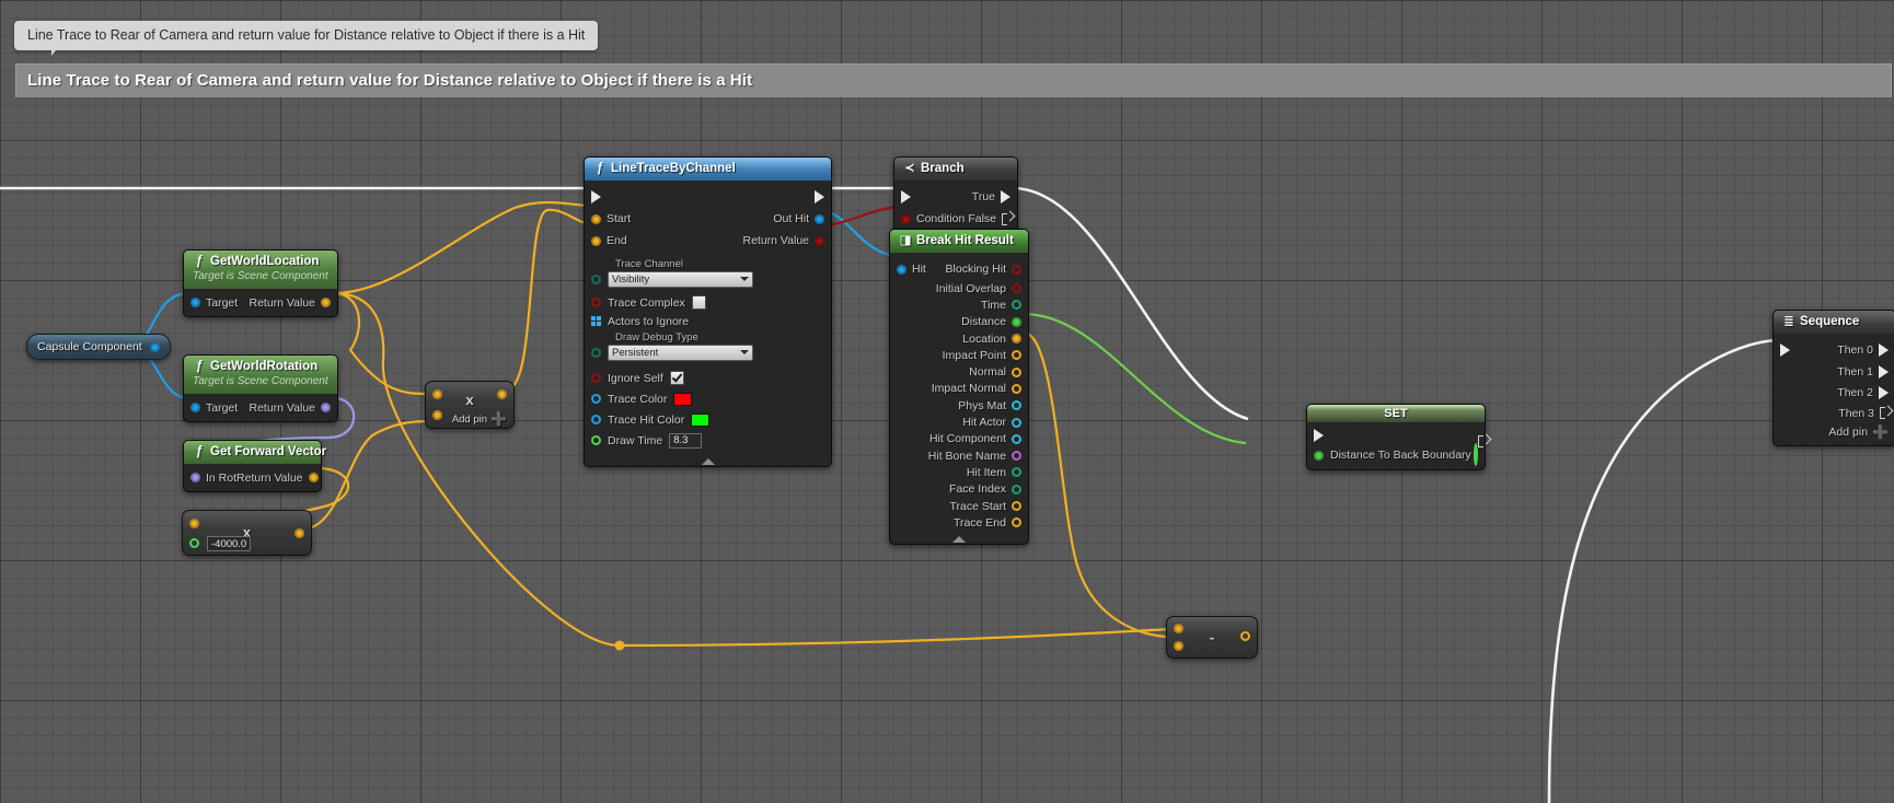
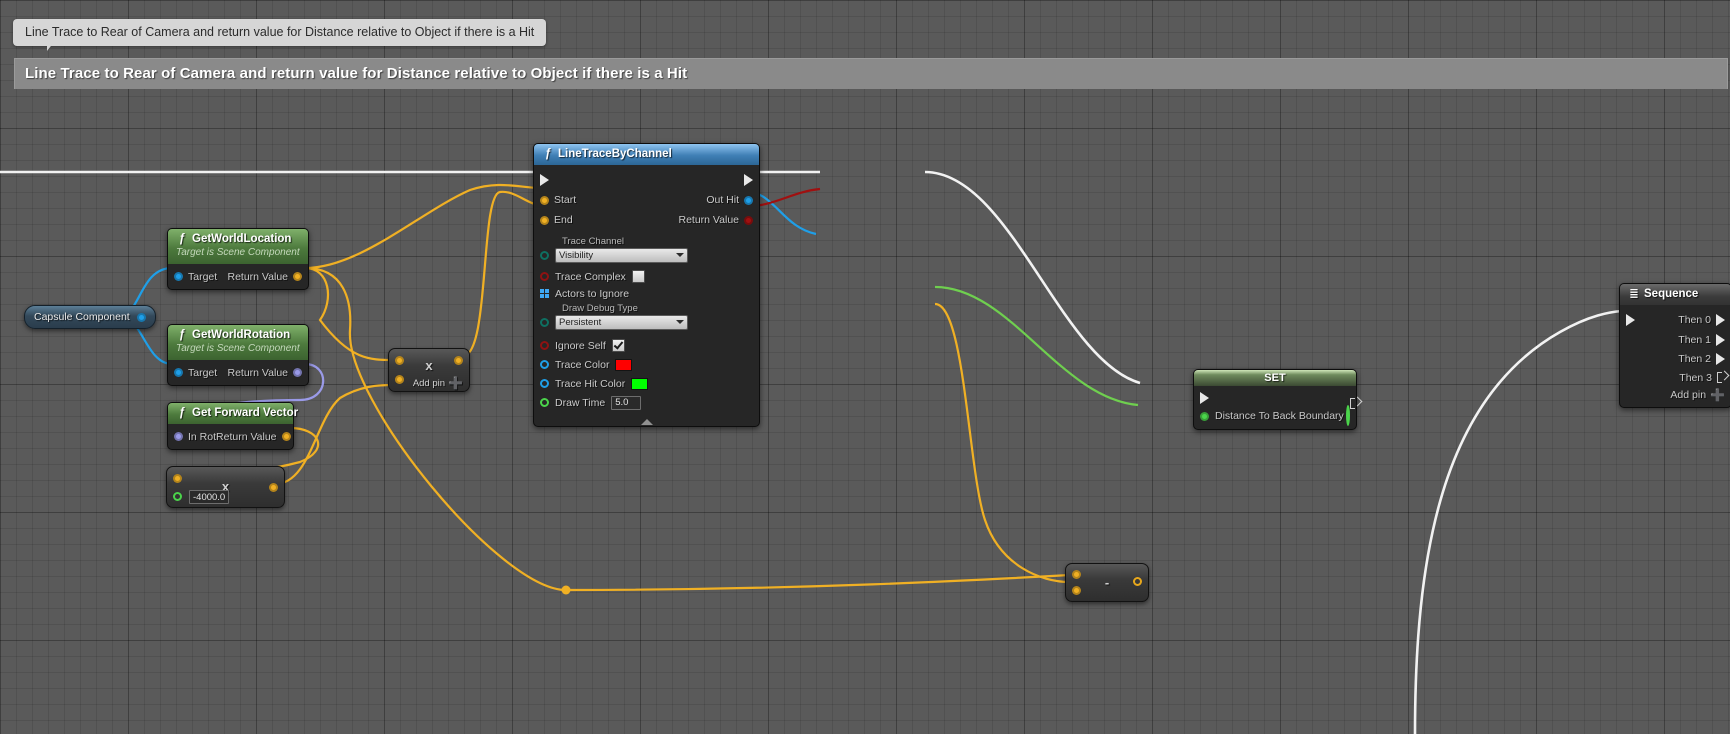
  Line Trace to Rear of Camera and return value for Distance relative to Object if there is a Hit
  Line Trace to Rear of Camera and return value for Distance relative to Object if there is a Hit
  Capsule Component
  ƒ GetWorldLocation
  Target is Scene Component
  Target
  Return Value
  ƒ GetWorldRotation
  Target is Scene Component
  Target
  Return Value
  ƒ Get Forward Vector
  In Rot
  Return Value
  x
  -4000.0
  x
  Add pin
  ➕
  ƒ LineTraceByChannel
  Start
  Out Hit
  End
  Return Value
  Trace Channel
  Visibility
  Trace Complex
  Actors to Ignore
  Draw Debug Type
  Persistent
  Ignore Self
  Trace Color
  Trace Hit Color
  Draw Time
- 8.3
+ 5.0
- ≺ Branch
- True
- Condition
- False
- ◨ Break Hit Result
- Hit
- Blocking Hit
- Initial Overlap
- Time
- Distance
- Location
- Impact Point
- Normal
- Impact Normal
- Phys Mat
- Hit Actor
- Hit Component
- Hit Bone Name
- Hit Item
- Face Index
- Trace Start
- Trace End
  SET
  Distance To Back Boundary
  -
  ≣ Sequence
  Then 0
  Then 1
  Then 2
  Then 3
  Add pin
  ➕
